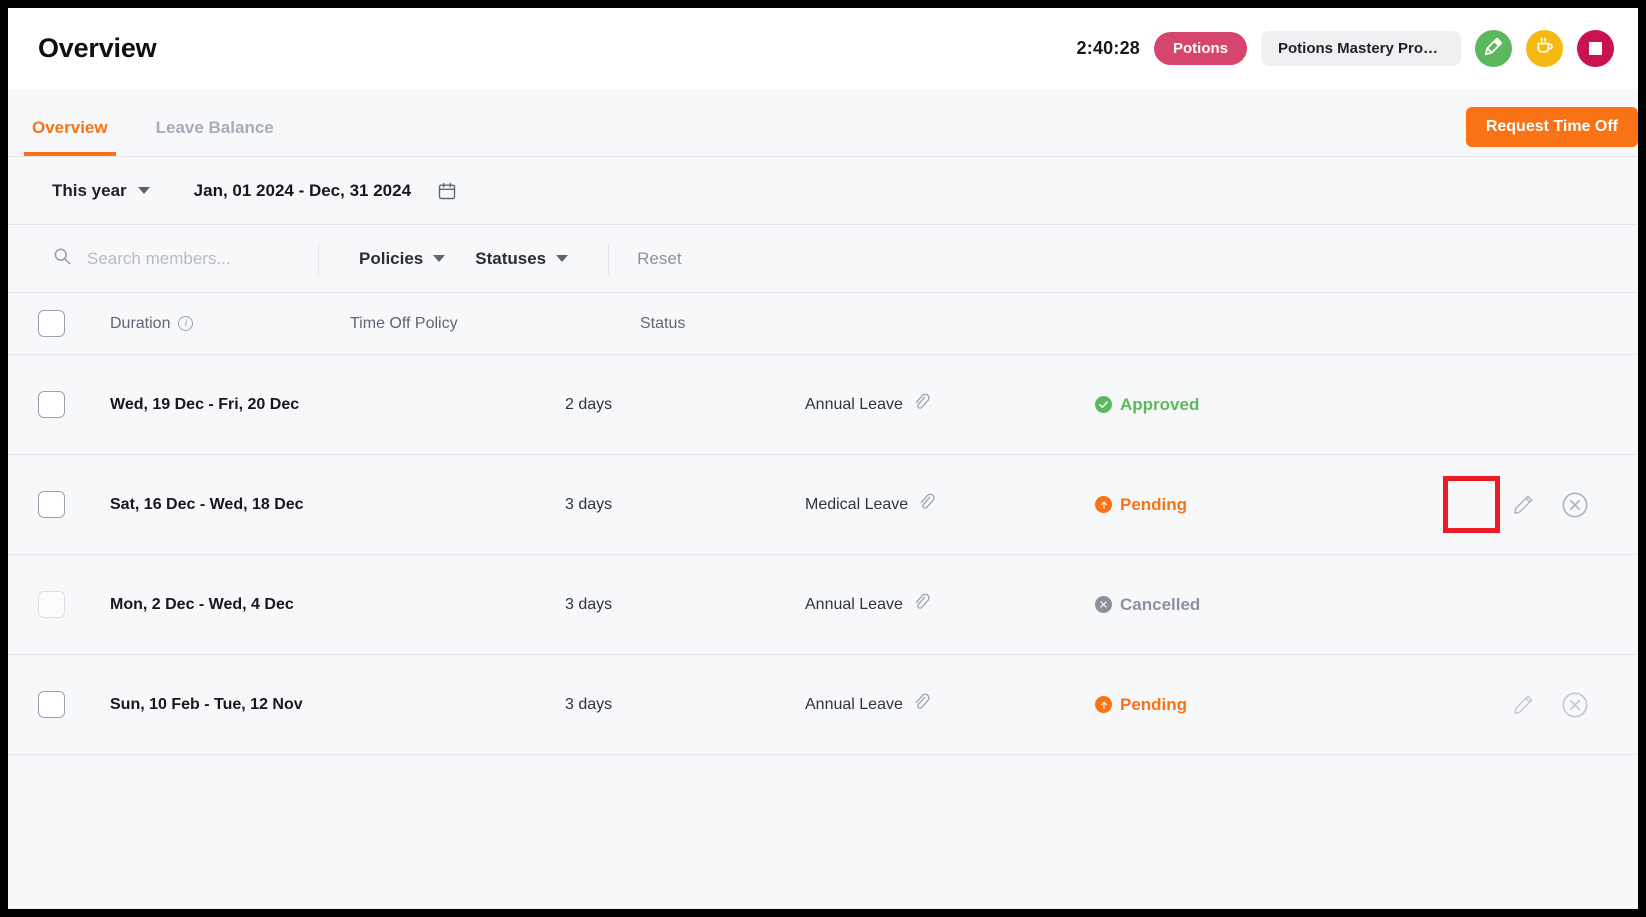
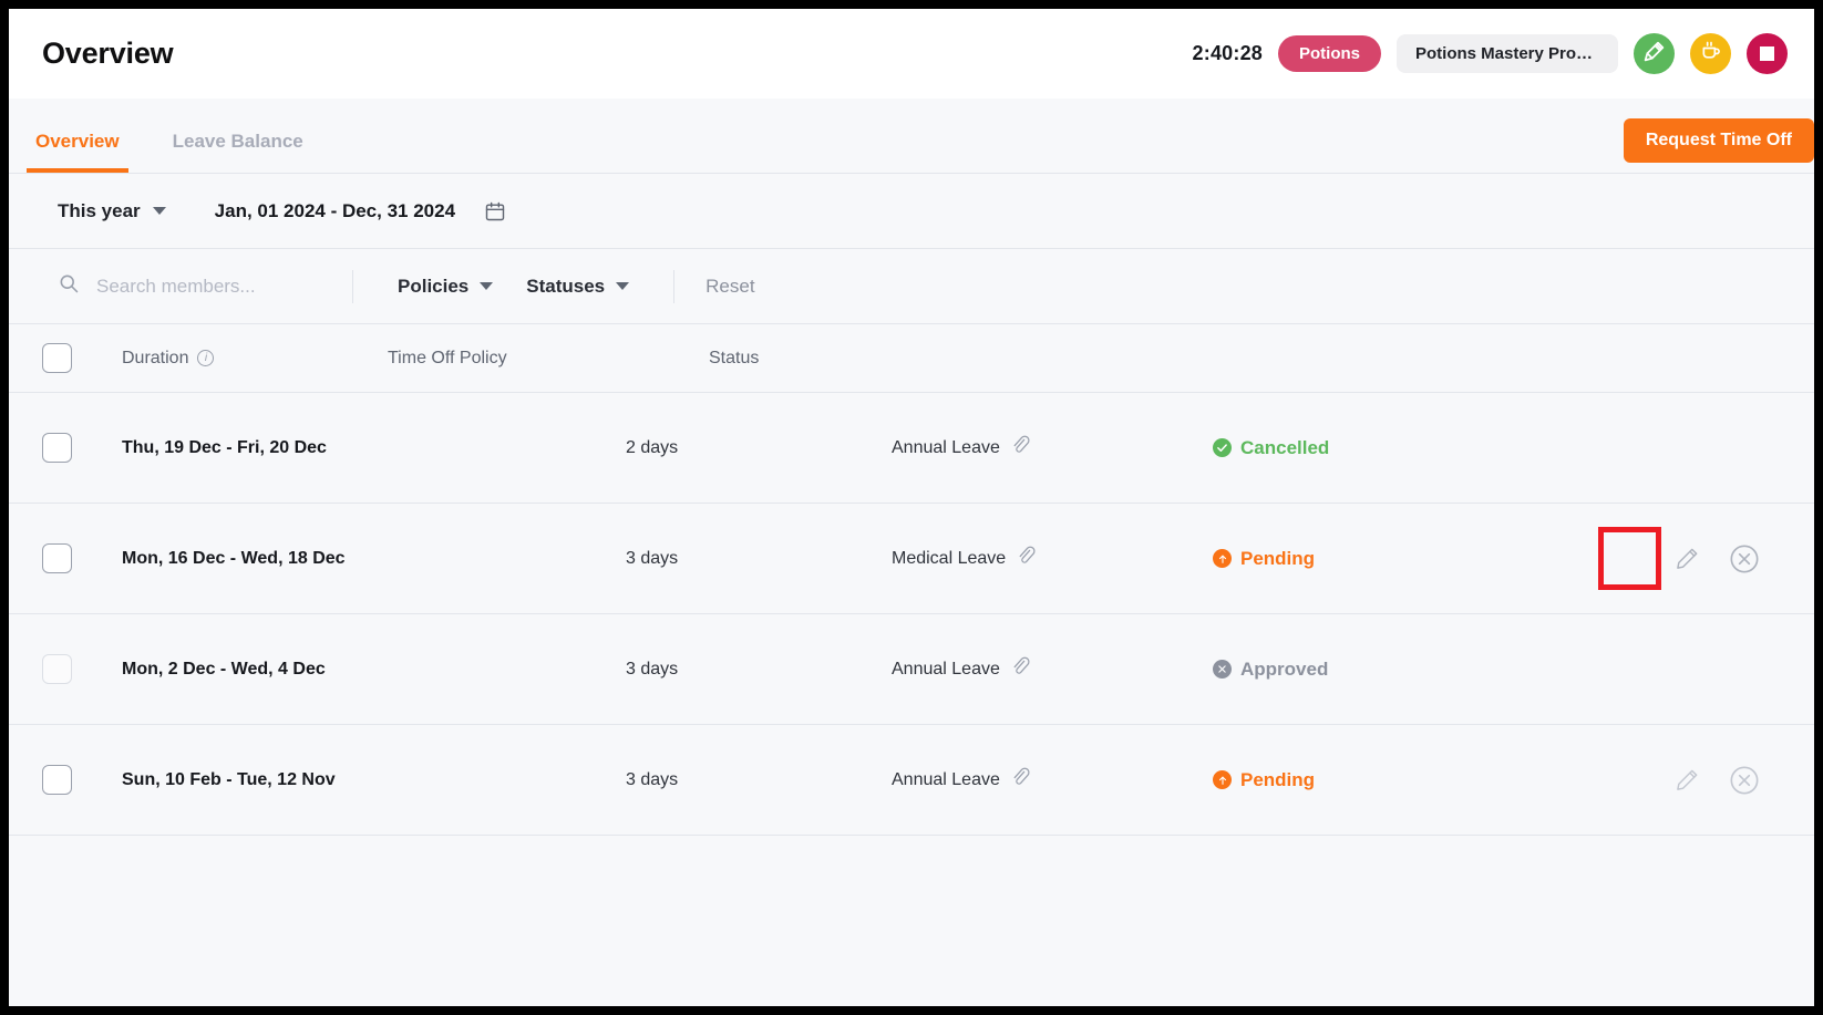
  Overview
  2:40:28
  Potions
  Potions Mastery Progr...
  Overview
  Leave Balance
  Request Time Off
  This year
  Jan, 01 2024 - Dec, 31 2024
  Search members...
  Policies
  Statuses
  Reset
  Duration
  i
  Time Off Policy
  Status
- Wed, 19 Dec - Fri, 20 Dec
+ Thu, 19 Dec - Fri, 20 Dec
  2 days
  Annual Leave
- Approved
+ Cancelled
- Sat, 16 Dec - Wed, 18 Dec
+ Mon, 16 Dec - Wed, 18 Dec
  3 days
  Medical Leave
  Pending
  Mon, 2 Dec - Wed, 4 Dec
  3 days
  Annual Leave
- Cancelled
+ Approved
  Sun, 10 Feb - Tue, 12 Nov
  3 days
  Annual Leave
  Pending
